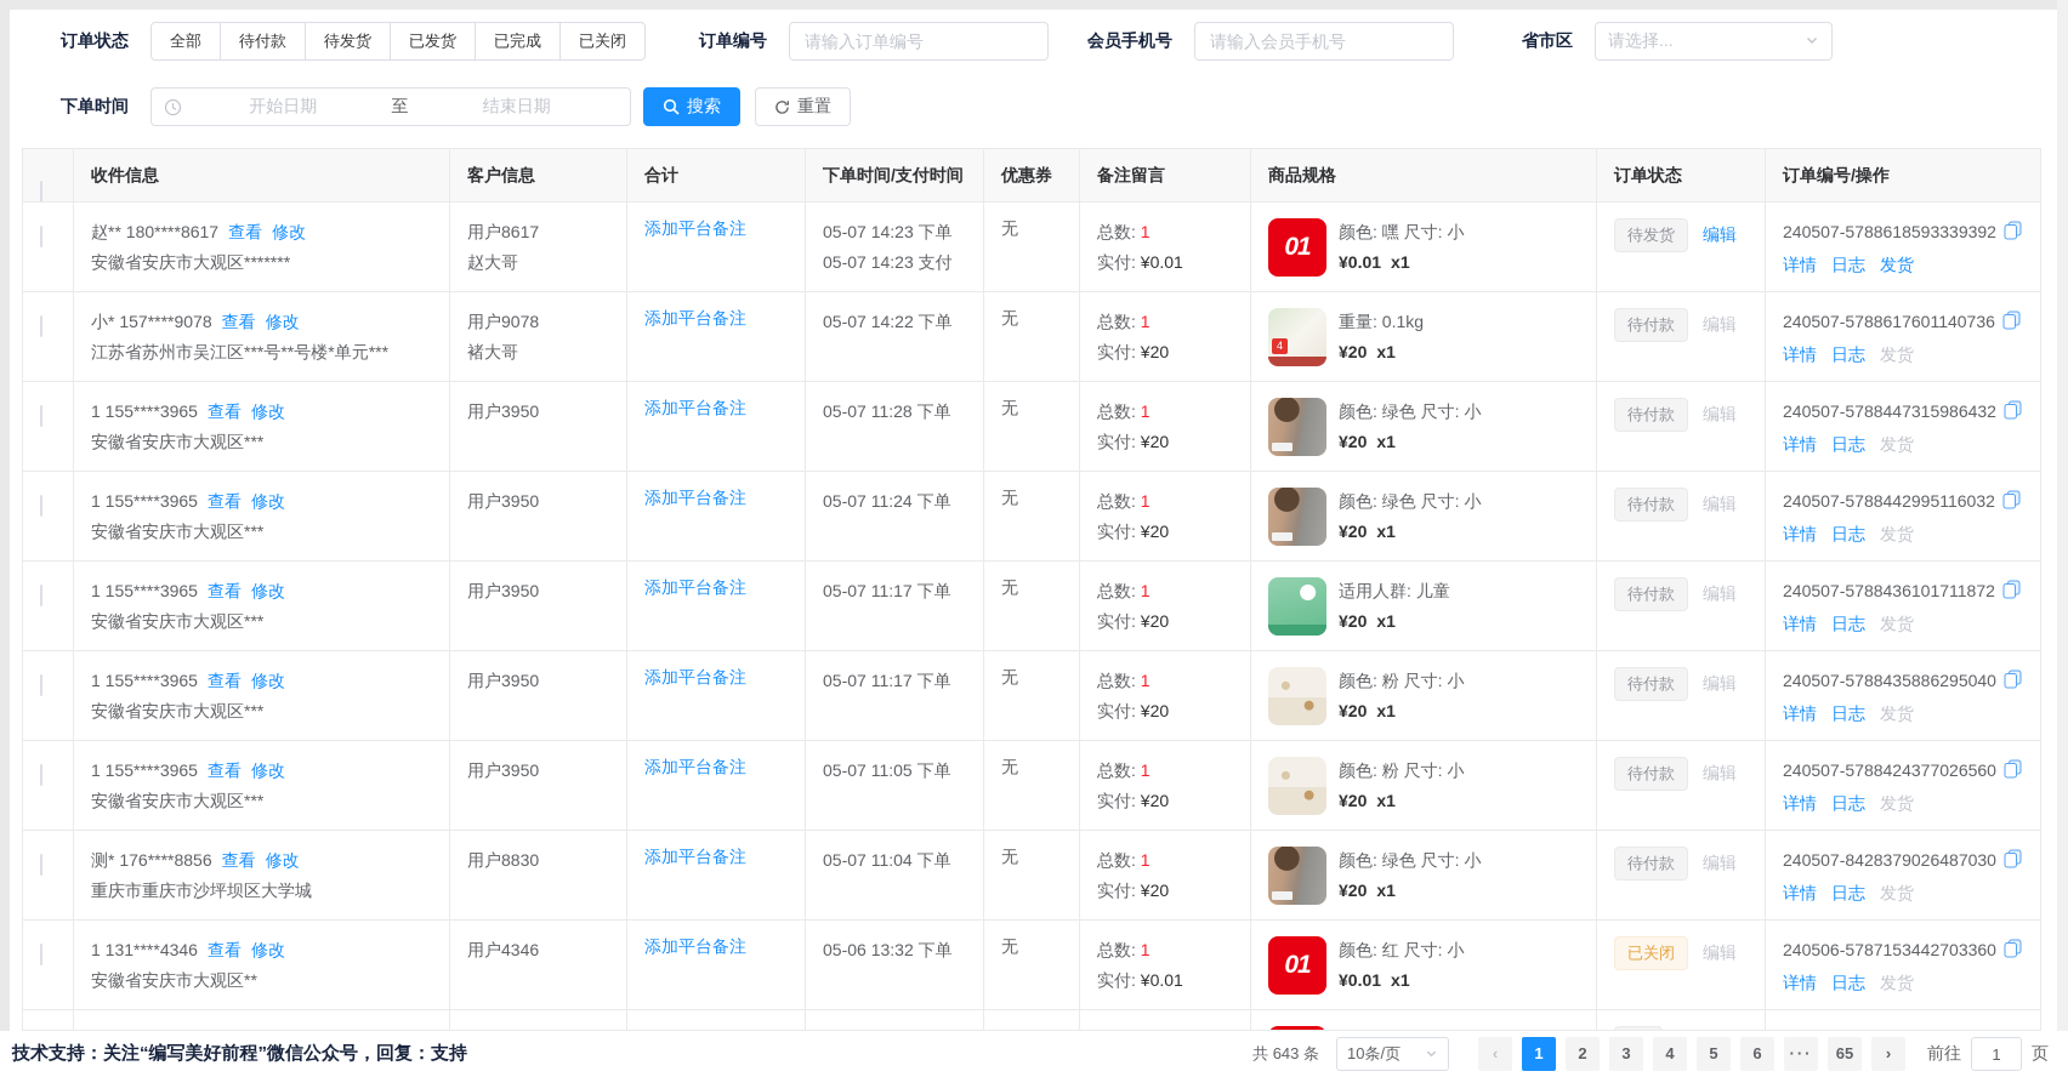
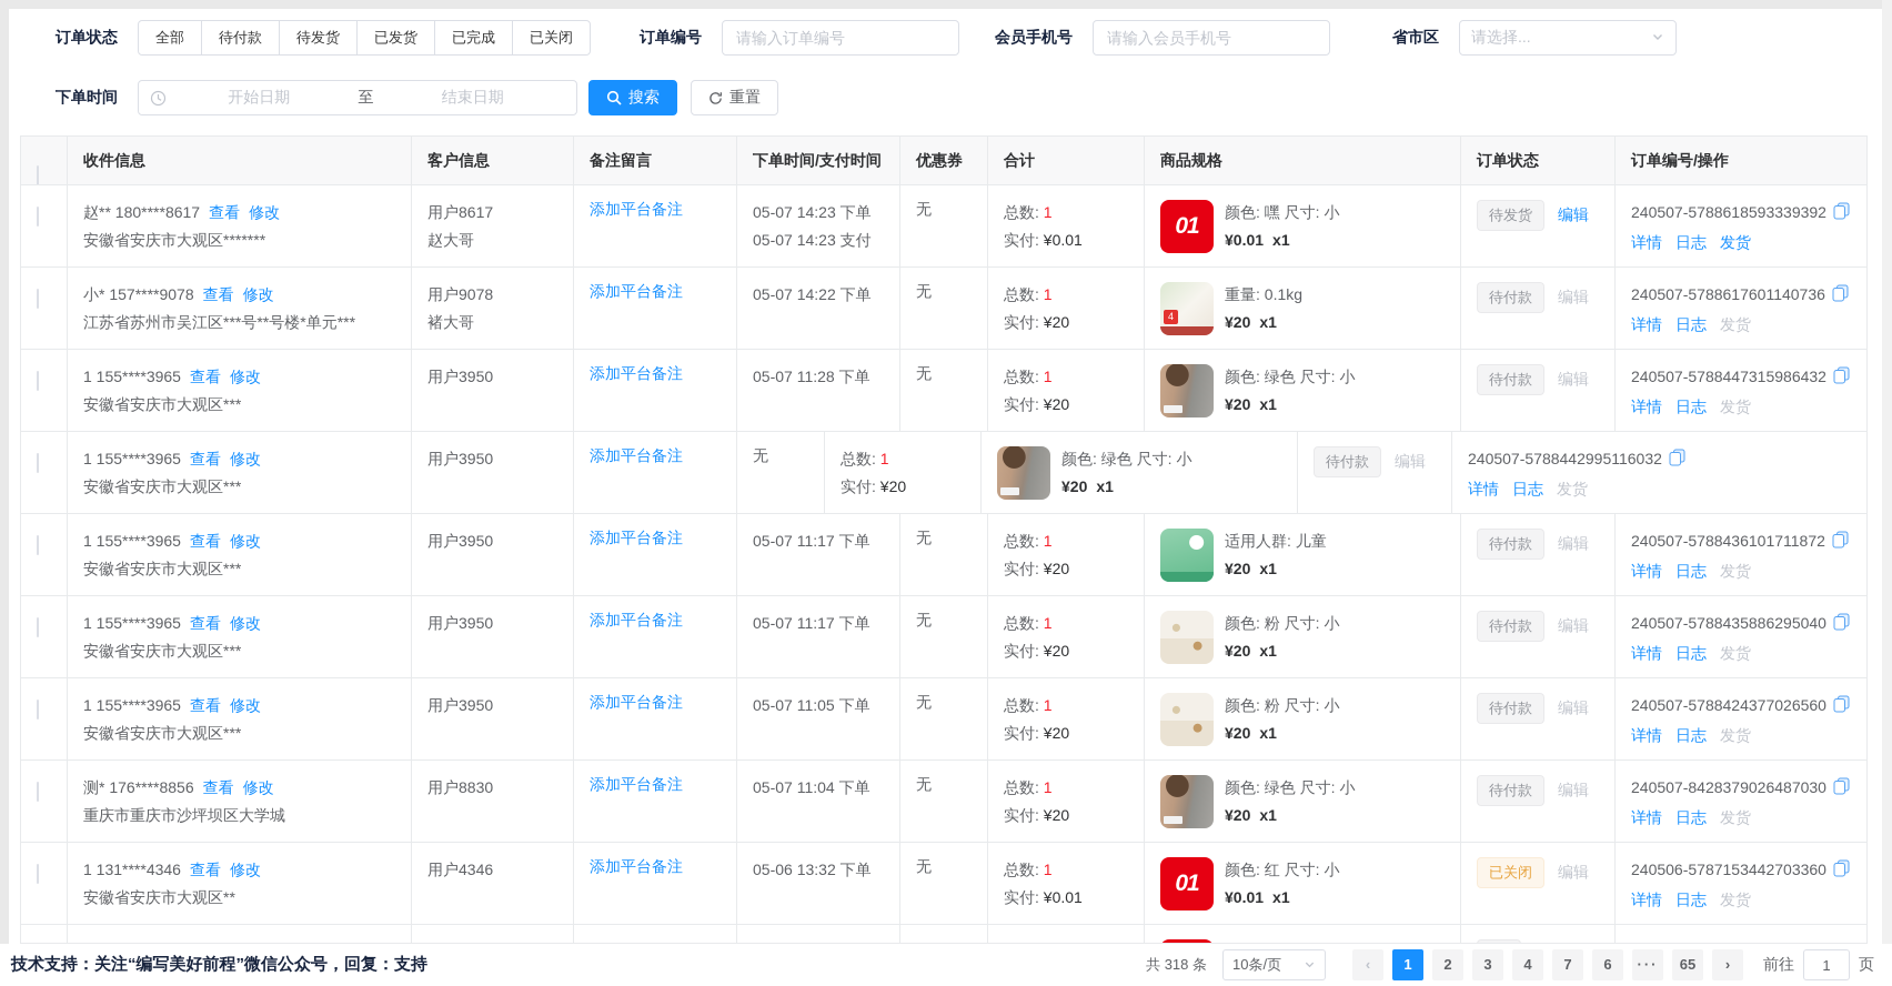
  订单状态
  全部
  待付款
  待发货
  已发货
  已完成
  已关闭
  订单编号
  请输入订单编号
  会员手机号
  请输入会员手机号
  省市区
  请选择...
  下单时间
  开始日期
  至
  结束日期
  搜索
  重置
  收件信息
  客户信息
- 合计
+ 备注留言
  下单时间/支付时间
  优惠券
- 备注留言
+ 合计
  商品规格
  订单状态
  订单编号/操作
  赵** 180****8617 查看 修改
  安徽省安庆市大观区*******
  用户8617
  赵大哥
  添加平台备注
  05-07 14:23 下单
  05-07 14:23 支付
  无
  总数: 1
  实付: ¥0.01
  01
  颜色: 嘿 尺寸: 小
  ¥0.01 x1
  待发货 编辑
  240507-5788618593339392
  详情 日志 发货
  小* 157****9078 查看 修改
  江苏省苏州市吴江区***号**号楼*单元***
  用户9078
  褚大哥
  添加平台备注
  05-07 14:22 下单
  无
  总数: 1
  实付: ¥20
  4
  重量: 0.1kg
  ¥20 x1
  待付款 编辑
  240507-5788617601140736
  详情 日志 发货
  1 155****3965 查看 修改
  安徽省安庆市大观区***
  用户3950
  添加平台备注
  05-07 11:28 下单
  无
  总数: 1
  实付: ¥20
  颜色: 绿色 尺寸: 小
  ¥20 x1
  待付款 编辑
  240507-5788447315986432
  详情 日志 发货
  1 155****3965 查看 修改
  安徽省安庆市大观区***
  用户3950
  添加平台备注
- 05-07 11:24 下单
  无
  总数: 1
  实付: ¥20
  颜色: 绿色 尺寸: 小
  ¥20 x1
  待付款 编辑
  240507-5788442995116032
  详情 日志 发货
  1 155****3965 查看 修改
  安徽省安庆市大观区***
  用户3950
  添加平台备注
  05-07 11:17 下单
  无
  总数: 1
  实付: ¥20
  适用人群: 儿童
  ¥20 x1
  待付款 编辑
  240507-5788436101711872
  详情 日志 发货
  1 155****3965 查看 修改
  安徽省安庆市大观区***
  用户3950
  添加平台备注
  05-07 11:17 下单
  无
  总数: 1
  实付: ¥20
  颜色: 粉 尺寸: 小
  ¥20 x1
  待付款 编辑
  240507-5788435886295040
  详情 日志 发货
  1 155****3965 查看 修改
  安徽省安庆市大观区***
  用户3950
  添加平台备注
  05-07 11:05 下单
  无
  总数: 1
  实付: ¥20
  颜色: 粉 尺寸: 小
  ¥20 x1
  待付款 编辑
  240507-5788424377026560
  详情 日志 发货
  测* 176****8856 查看 修改
  重庆市重庆市沙坪坝区大学城
  用户8830
  添加平台备注
  05-07 11:04 下单
  无
  总数: 1
  实付: ¥20
  颜色: 绿色 尺寸: 小
  ¥20 x1
  待付款 编辑
  240507-8428379026487030
  详情 日志 发货
  1 131****4346 查看 修改
  安徽省安庆市大观区**
  用户4346
  添加平台备注
  05-06 13:32 下单
  无
  总数: 1
  实付: ¥0.01
  01
  颜色: 红 尺寸: 小
  ¥0.01 x1
  已关闭 编辑
  240506-5787153442703360
  详情 日志 发货
  技术支持：关注“编写美好前程”微信公众号，回复：支持
- 共 643 条
+ 共 318 条
  10条/页
  ‹
  1
  2
  3
  4
- 5
+ 7
  6
  ···
  65
  ›
  前往
  1
  页
